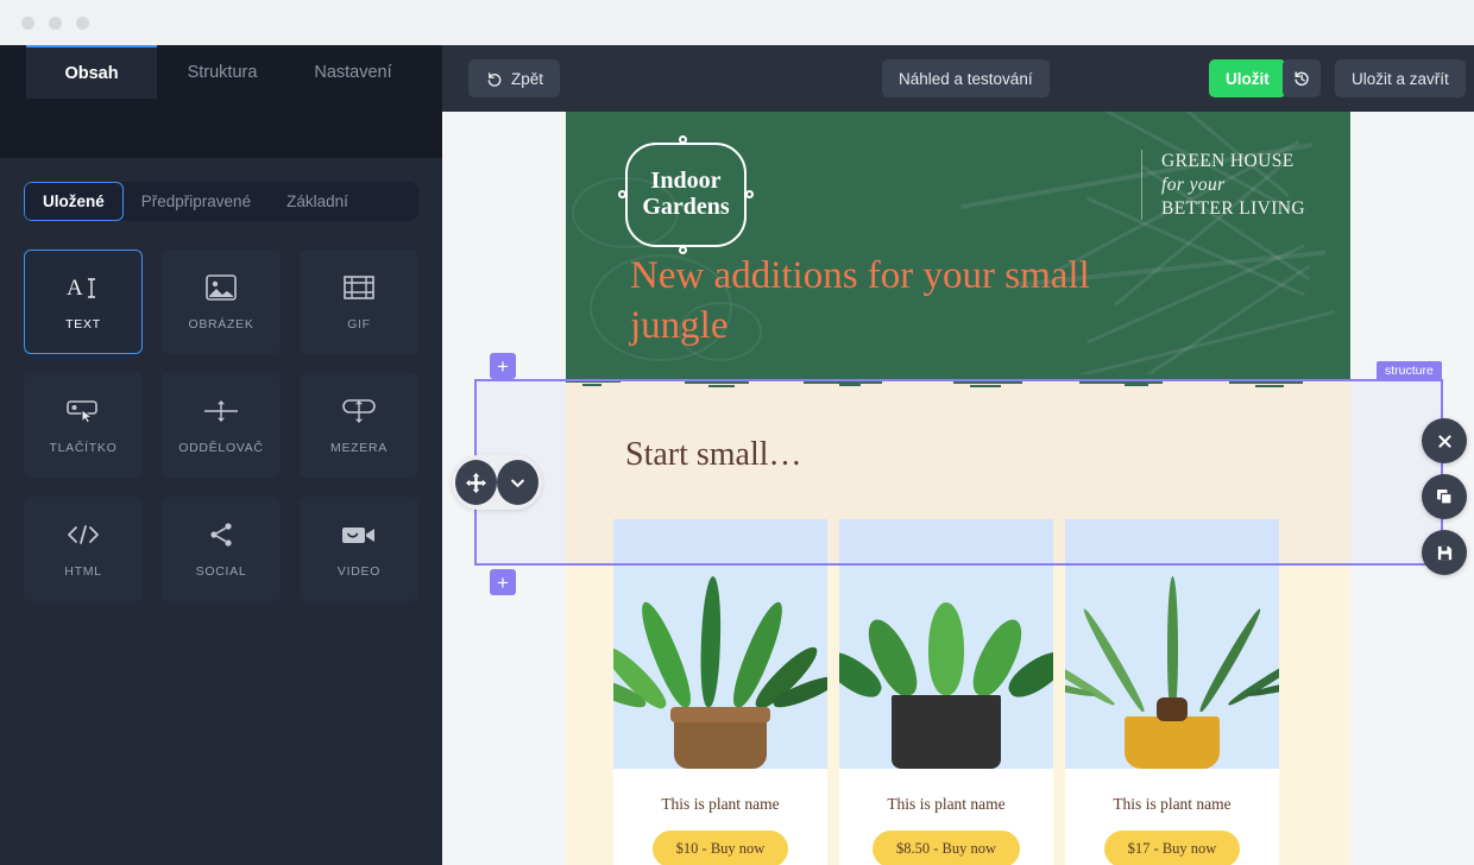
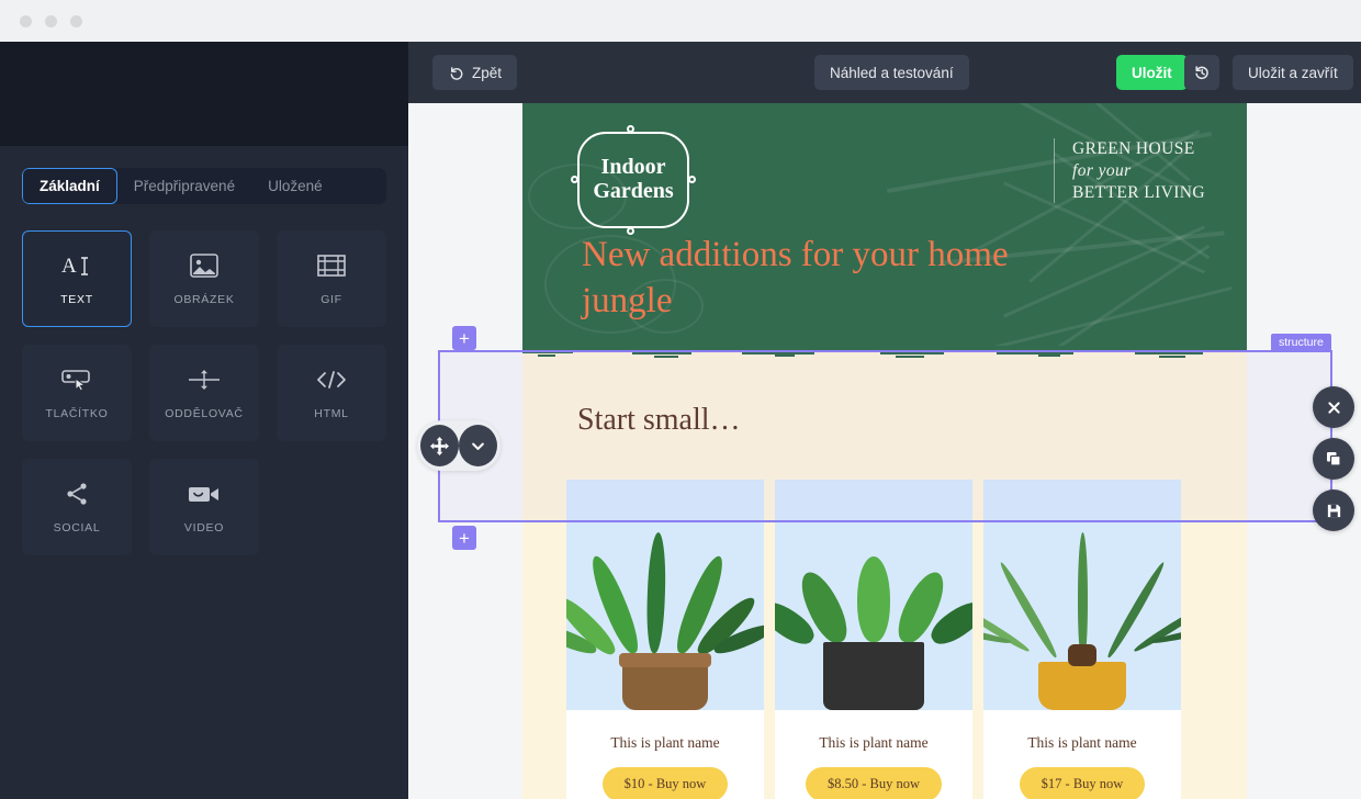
- Obsah
- Struktura
- Nastavení
- Uložené
+ Základní
  Předpřipravené
- Základní
+ Uložené
  A
  TEXT
  OBRÁZEK
  GIF
  TLAČÍTKO
  ODDĚLOVAČ
- MEZERA
  HTML
  SOCIAL
  VIDEO
  Zpět
  Náhled a testování
  Uložit
  Uložit a zavřít
  Indoor
  Gardens
  GREEN HOUSE
  for your
  BETTER LIVING
- New additions for your small jungle
+ New additions for your home jungle
  Start small…
  This is plant name
  $10 - Buy now
  This is plant name
  $8.50 - Buy now
  This is plant name
  $17 - Buy now
  +
  +
  structure
